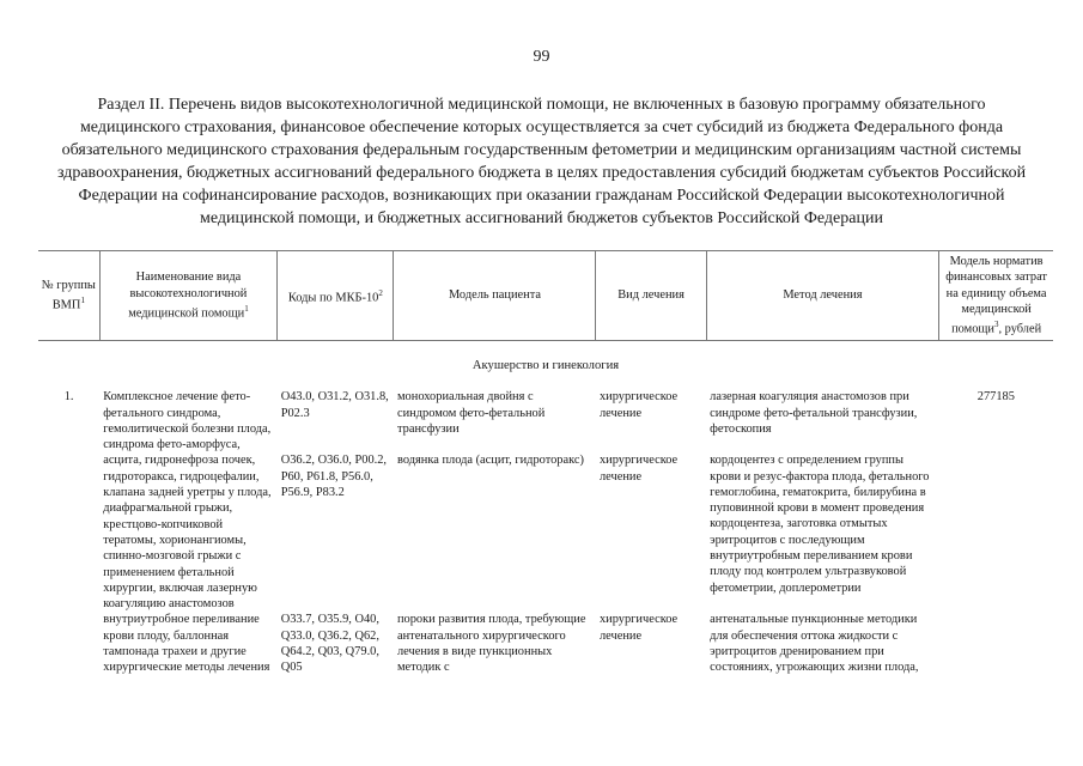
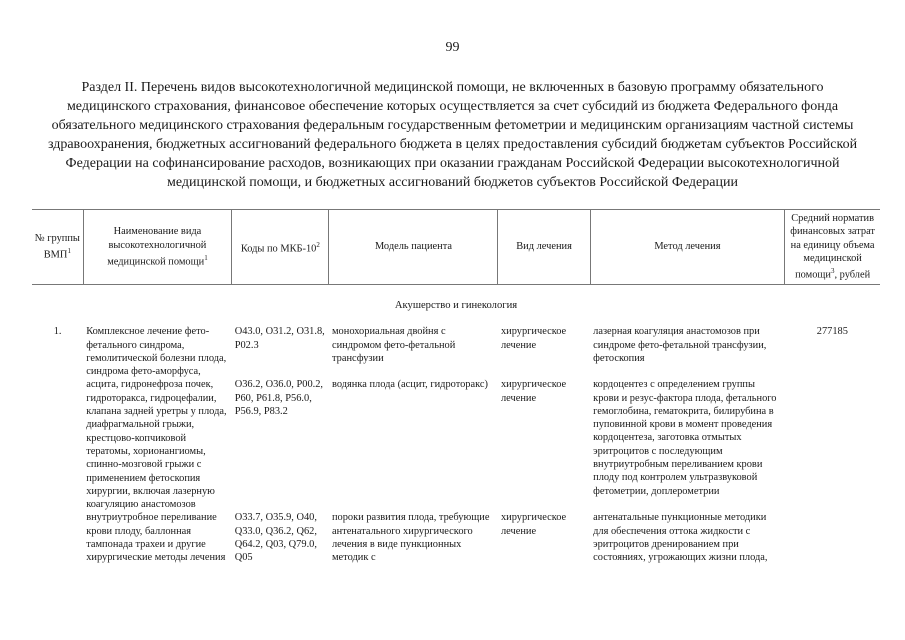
  99
  Раздел II. Перечень видов высокотехнологичной медицинской помощи, не включенных в базовую программу обязательного медицинского страхования, финансовое обеспечение которых осуществляется за счет субсидий из бюджета Федерального фонда обязательного медицинского страхования федеральным государственным фетометрии и медицинским организациям частной системы здравоохранения, бюджетных ассигнований федерального бюджета в целях предоставления субсидий бюджетам субъектов Российской Федерации на софинансирование расходов, возникающих при оказании гражданам Российской Федерации высокотехнологичной медицинской помощи, и бюджетных ассигнований бюджетов субъектов Российской Федерации
- № группы ВМП1	Наименование вида высокотехнологичной медицинской помощи	Коды по МКБ-102	Модель пациента	Вид лечения	Метод лечения	Модель норматив финансовых затрат на единицу объема медицинской помощи3, рублей
+ № группы ВМП1	Наименование вида высокотехнологичной медицинской помощи	Коды по МКБ-102	Модель пациента	Вид лечения	Метод лечения	Средний норматив финансовых затрат на единицу объема медицинской помощи3, рублей
  Акушерство и гинекология
- 1.	Комплексное лечение фето-фетального синдрома, гемолитической болезни плода, синдрома фето-аморфуса, асцита, гидронефроза почек, гидроторакса, гидроцефалии, клапана задней уретры у плода, диафрагмальной грыжи, крестцово-копчиковой тератомы, хорионангиомы, спинно-мозговой грыжи с применением фетальной хирургии, включая лазерную коагуляцию анастомозов внутриутробное переливание крови плоду, баллонная тампонада трахеи и другие хирургические методы лечения	O43.0, O31.2, O31.8, P02.3	монохориальная двойня с синдромом фето-фетальной трансфузии	хирургическое лечение	лазерная коагуляция анастомозов при синдроме фето-фетальной трансфузии, фетоскопия	277185
+ 1.	Комплексное лечение фето-фетального синдрома, гемолитической болезни плода, синдрома фето-аморфуса, асцита, гидронефроза почек, гидроторакса, гидроцефалии, клапана задней уретры у плода, диафрагмальной грыжи, крестцово-копчиковой тератомы, хорионангиомы, спинно-мозговой грыжи с применением фетоскопия хирургии, включая лазерную коагуляцию анастомозов внутриутробное переливание крови плоду, баллонная тампонада трахеи и другие хирургические методы лечения	O43.0, O31.2, O31.8, P02.3	монохориальная двойня с синдромом фето-фетальной трансфузии	хирургическое лечение	лазерная коагуляция анастомозов при синдроме фето-фетальной трансфузии, фетоскопия	277185
  O36.2, O36.0, P00.2, P60, P61.8, P56.0, P56.9, P83.2	водянка плода (асцит, гидроторакс)	хирургическое лечение	кордоцентез с определением группы крови и резус-фактора плода, фетального гемоглобина, гематокрита, билирубина в пуповинной крови в момент проведения кордоцентеза, заготовка отмытых эритроцитов с последующим внутриутробным переливанием крови плоду под контролем ультразвуковой фетометрии, доплерометрии
  O33.7, O35.9, O40, Q33.0, Q36.2, Q62, Q64.2, Q03, Q79.0, Q05	пороки развития плода, требующие антенатального хирургического лечения в виде пункционных методик с	хирургическое лечение	антенатальные пункционные методики для обеспечения оттока жидкости с эритроцитов дренированием при состояниях, угрожающих жизни плода,
